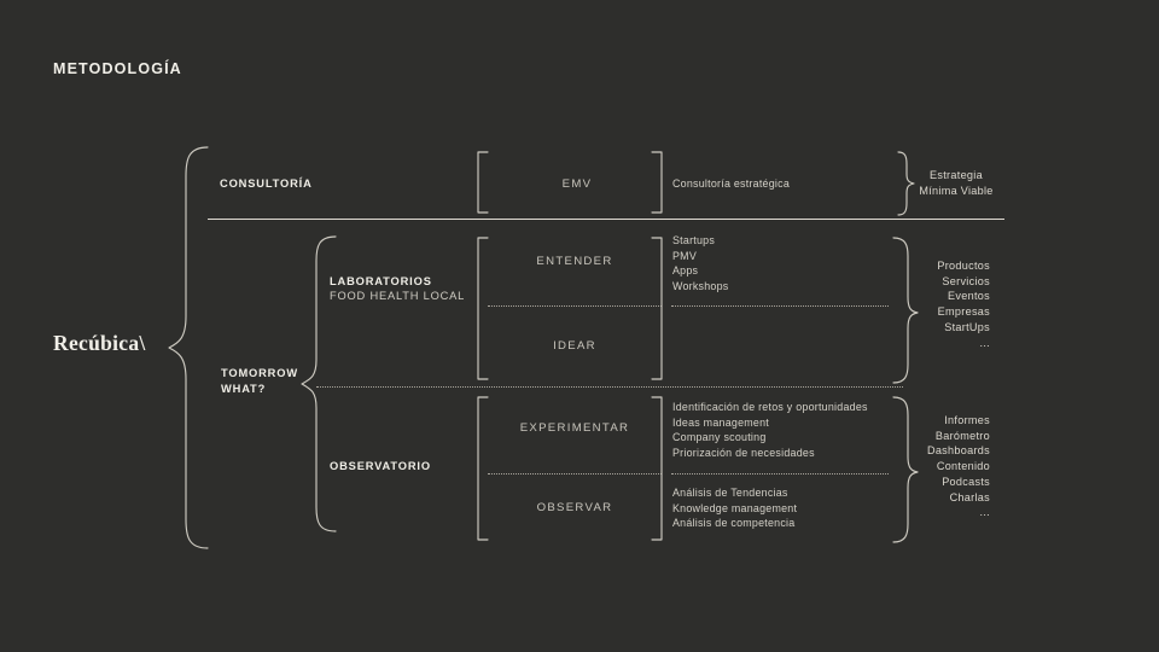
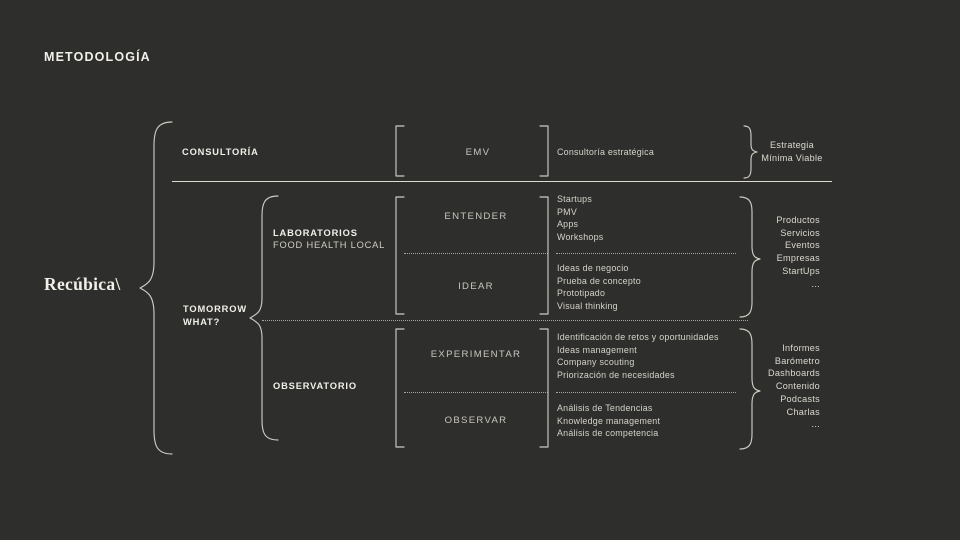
  METODOLOGÍA
  Recúbica\
  CONSULTORÍA
  EMV
  Consultoría estratégica
  Estrategia
  Mínima Viable
  TOMORROW
  WHAT?
  LABORATORIOS
  FOOD HEALTH LOCAL
  ENTENDER
  Startups
  PMV
  Apps
  Workshops
  IDEAR
+ Ideas de negocio
+ Prueba de concepto
+ Prototipado
+ Visual thinking
  Productos
  Servicios
  Eventos
  Empresas
  StartUps
  ...
  OBSERVATORIO
  EXPERIMENTAR
  Identificación de retos y oportunidades
  Ideas management
  Company scouting
  Priorización de necesidades
  OBSERVAR
  Análisis de Tendencias
  Knowledge management
  Análisis de competencia
  Informes
  Barómetro
  Dashboards
  Contenido
  Podcasts
  Charlas
  ...
